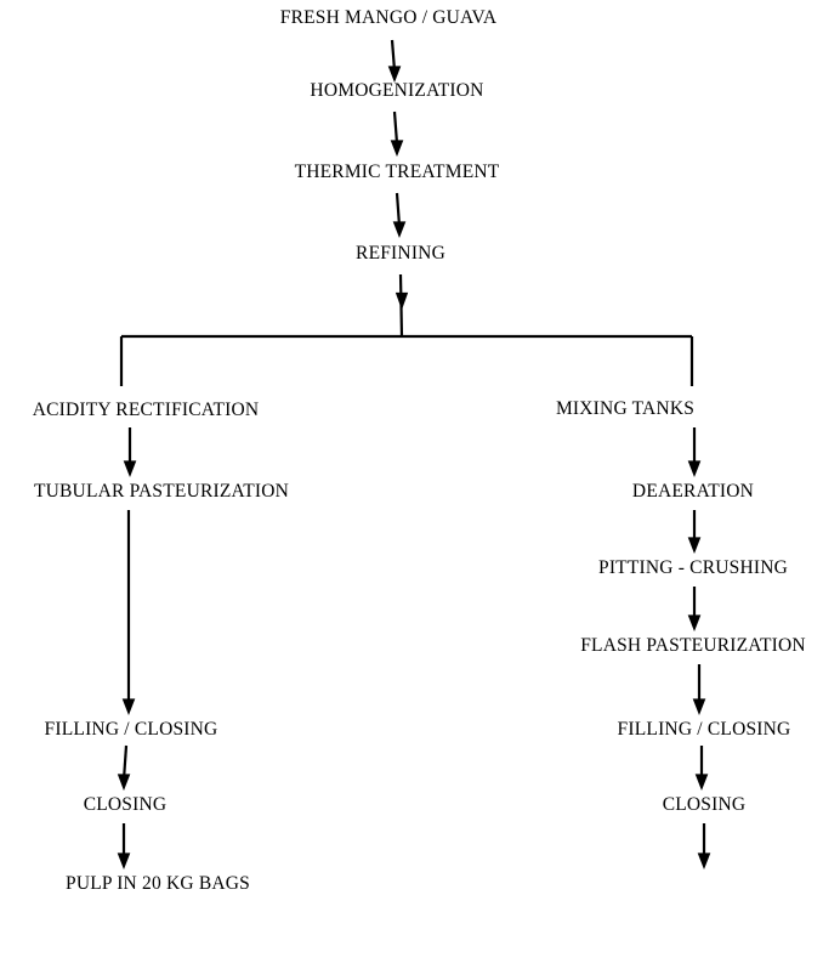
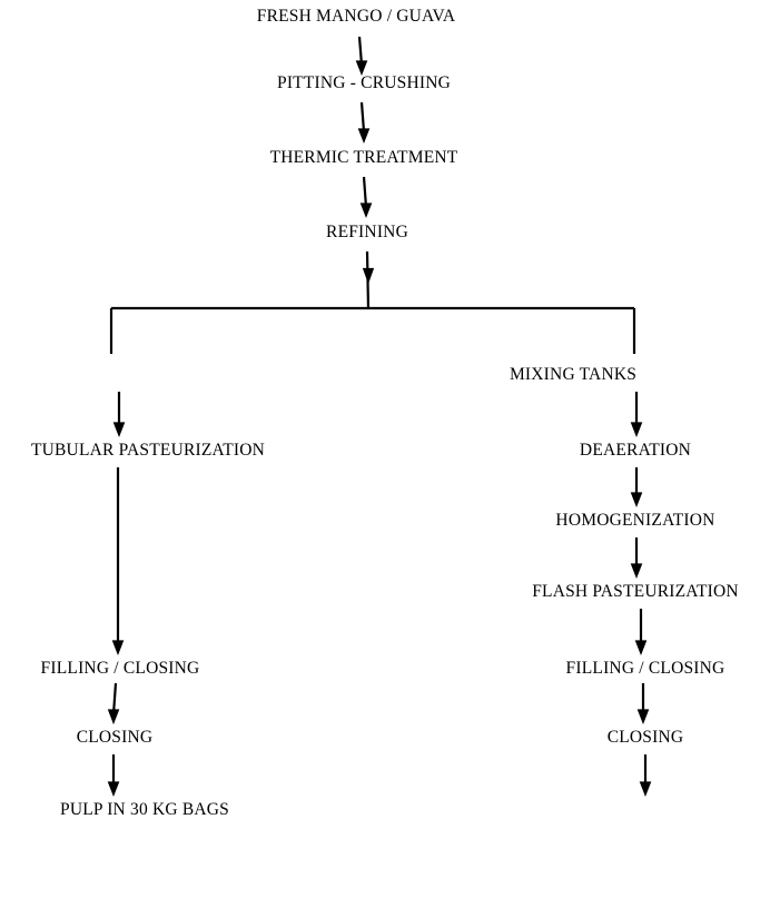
  FRESH MANGO / GUAVA
- HOMOGENIZATION
+ PITTING - CRUSHING
  THERMIC TREATMENT
  REFINING
- ACIDITY RECTIFICATION
  TUBULAR PASTEURIZATION
  FILLING / CLOSING
  CLOSING
- PULP IN 20 KG BAGS
+ PULP IN 30 KG BAGS
  MIXING TANKS
  DEAERATION
- PITTING - CRUSHING
+ HOMOGENIZATION
  FLASH PASTEURIZATION
  FILLING / CLOSING
  CLOSING
